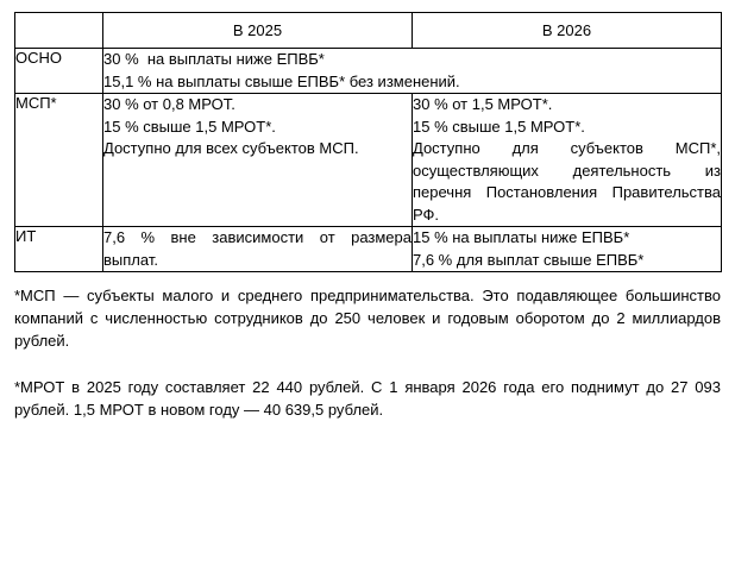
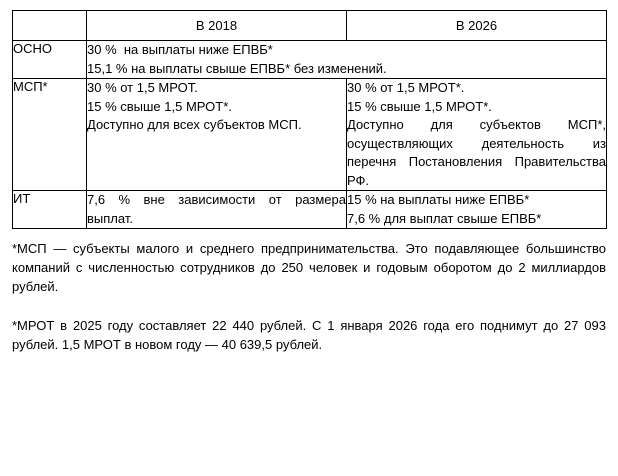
- 	В 2025	В 2026
+ 	В 2018	В 2026
  ОСНО	30 % на выплаты ниже ЕПВБ* 15,1 % на выплаты свыше ЕПВБ* без изменений.
- МСП*	30 % от 0,8 МРОТ. 15 % свыше 1,5 МРОТ*. Доступно для всех субъектов МСП.	30 % от 1,5 МРОТ*. 15 % свыше 1,5 МРОТ*. Доступно для субъектов МСП*, осуществляющих деятельность из перечня Постановления Правительства РФ.
+ МСП*	30 % от 1,5 МРОТ. 15 % свыше 1,5 МРОТ*. Доступно для всех субъектов МСП.	30 % от 1,5 МРОТ*. 15 % свыше 1,5 МРОТ*. Доступно для субъектов МСП*, осуществляющих деятельность из перечня Постановления Правительства РФ.
  ИТ	7,6 % вне зависимости от размера выплат.	15 % на выплаты ниже ЕПВБ* 7,6 % для выплат свыше ЕПВБ*
  *МСП — субъекты малого и среднего предпринимательства. Это подавляющее большинство компаний с численностью сотрудников до 250 человек и годовым оборотом до 2 миллиардов рублей.
  *МРОТ в 2025 году составляет 22 440 рублей. С 1 января 2026 года его поднимут до 27 093 рублей. 1,5 МРОТ в новом году — 40 639,5 рублей.
